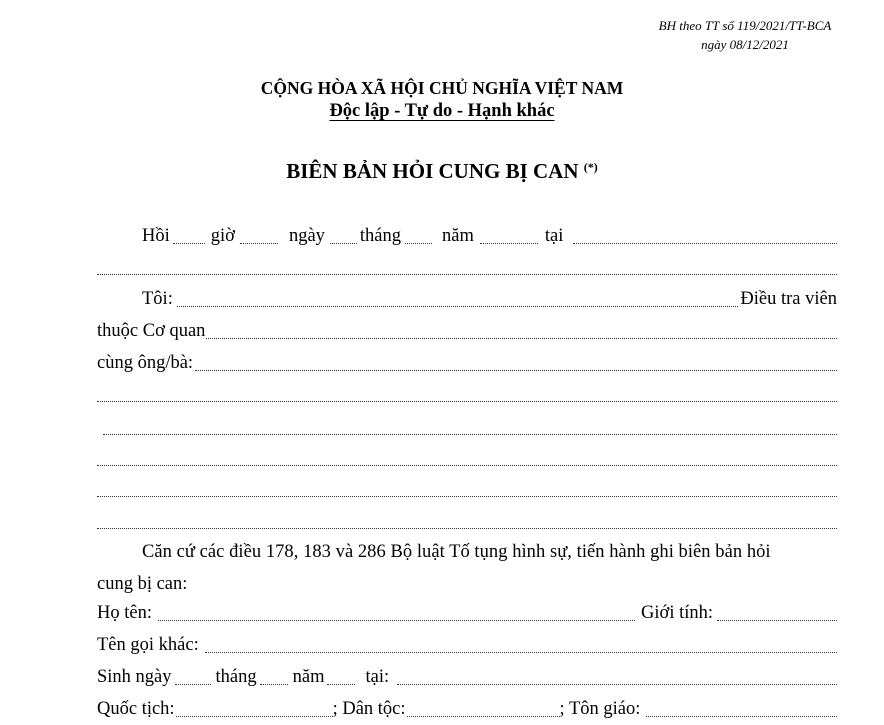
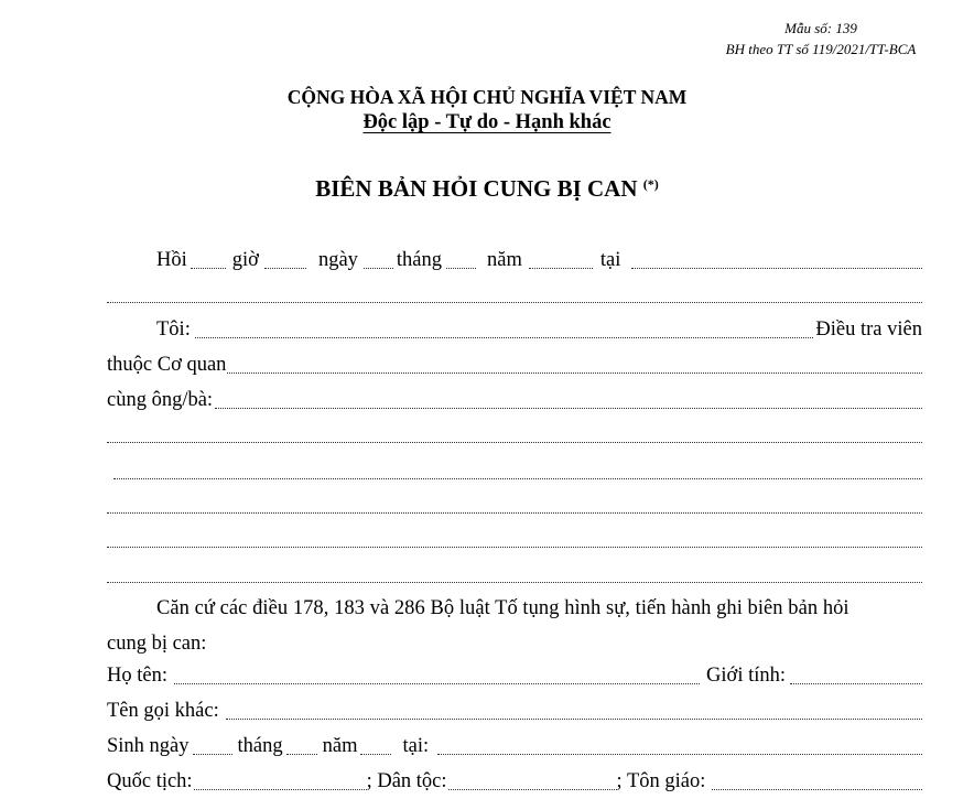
+ Mẫu số: 139
  BH theo TT số 119/2021/TT-BCA
- ngày 08/12/2021
  CỘNG HÒA XÃ HỘI CHỦ NGHĨA VIỆT NAM
  Độc lập - Tự do - Hạnh khác
  BIÊN BẢN HỎI CUNG BỊ CAN (*)
  Hồi
  giờ
  ngày
  tháng
  năm
  tại
  Tôi:
  Điều tra viên
  thuộc Cơ quan
  cùng ông/bà:
  Căn cứ các điều 178, 183 và 286 Bộ luật Tố tụng hình sự, tiến hành ghi biên bản hỏi
  cung bị can:
  Họ tên:
  Giới tính:
  Tên gọi khác:
  Sinh ngày
  tháng
  năm
  tại:
  Quốc tịch:
  ; Dân tộc:
  ; Tôn giáo:
